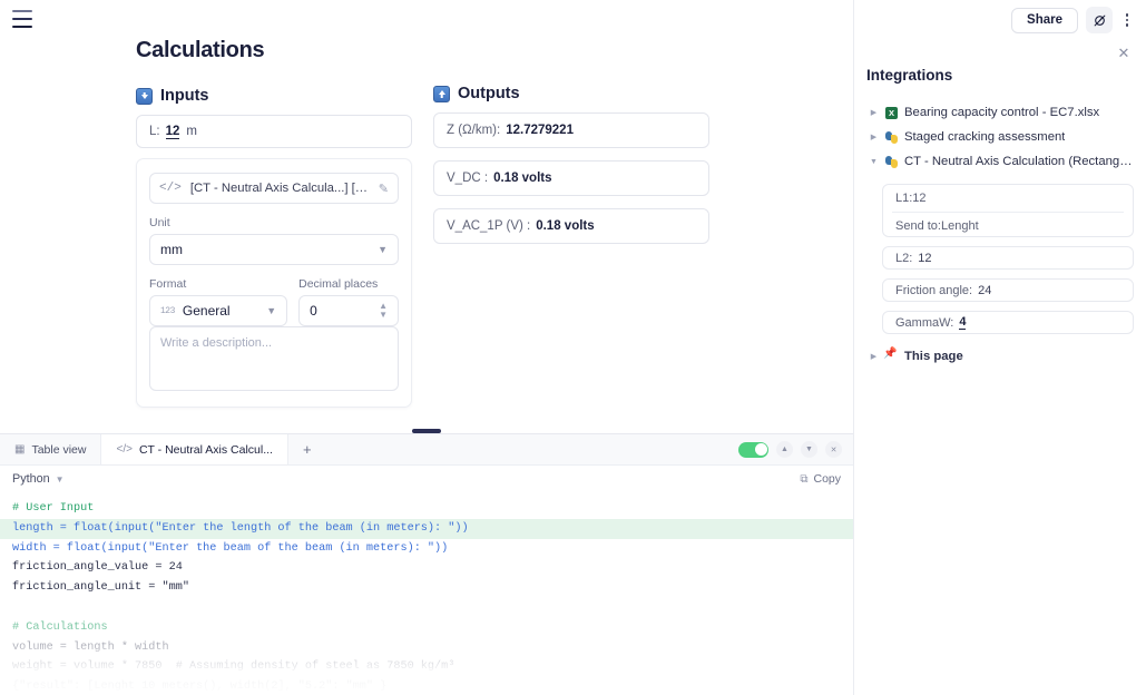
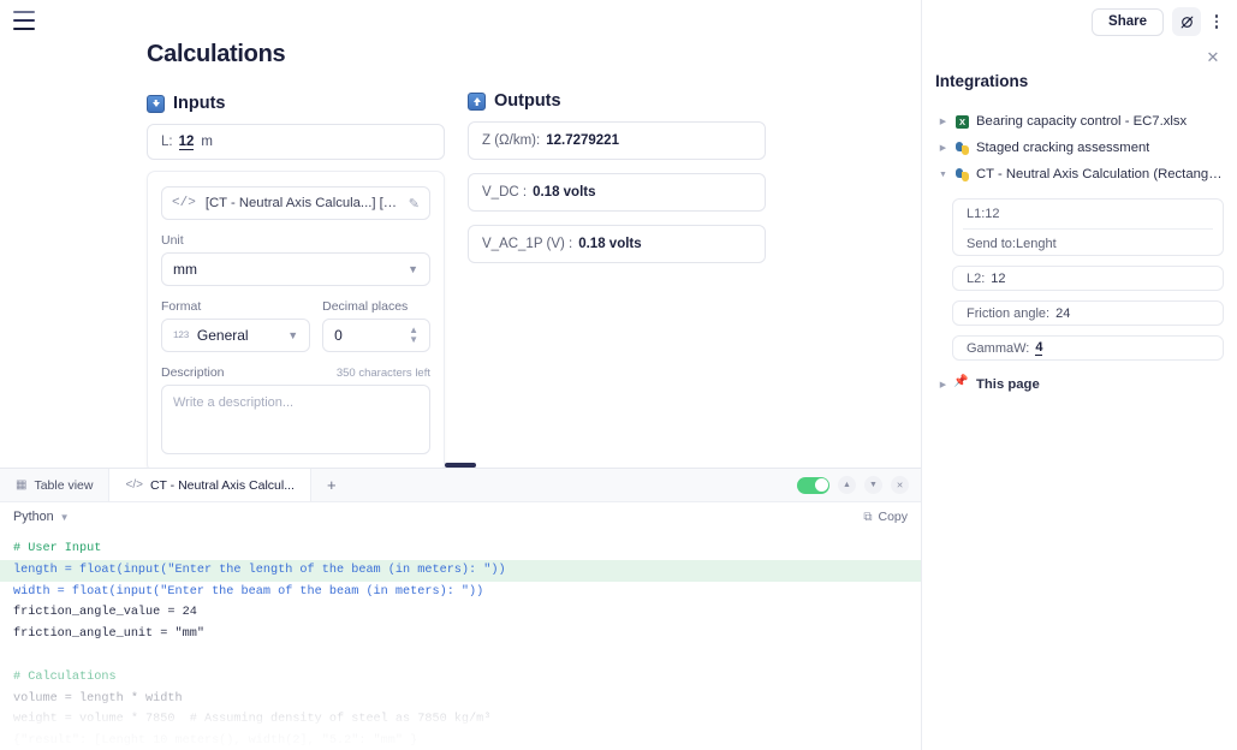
  Calculations
  Inputs
  L:
  12
  m
  </>
  [CT - Neutral Axis Calcula...] [Le
  ✎
  Unit
  mm
  ▼
  Format
  123
  General
  ▼
  Decimal places
  0
  ▲
  ▼
+ Description
+ 350 characters left
  Write a description...
  Outputs
  Z (Ω/km):
  12.7279221
  V_DC :
  0.18 volts
  V_AC_1P (V) :
  0.18 volts
  ▦
  Table view
  </>
  CT - Neutral Axis Calcul...
  +
  Python
  ▼
  ⧉
  Copy
  # User Input
  length = float(input("Enter the length of the beam (in meters): "))
  width = float(input("Enter the beam of the beam (in meters): "))
  friction_angle_value = 24
  friction_angle_unit = "mm"
  Share
  ✕
  Integrations
  Bearing capacity control - EC7.xlsx
  Staged cracking assessment
  CT - Neutral Axis Calculation (Rectangula
  L1:
  12
  Send to:
  Lenght
  L2:
  12
  Friction angle:
  24
  GammaW:
  4
  This page
